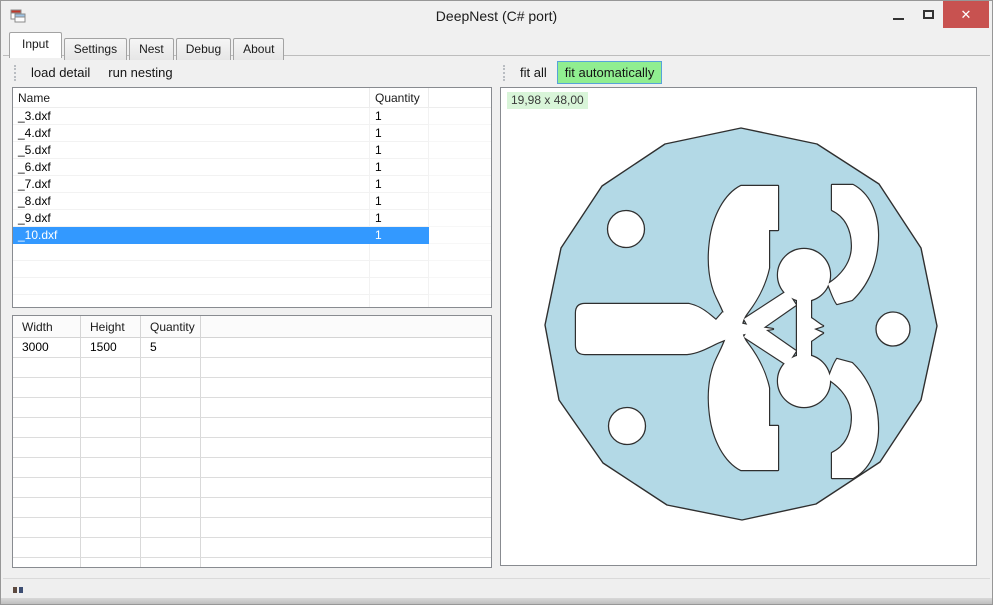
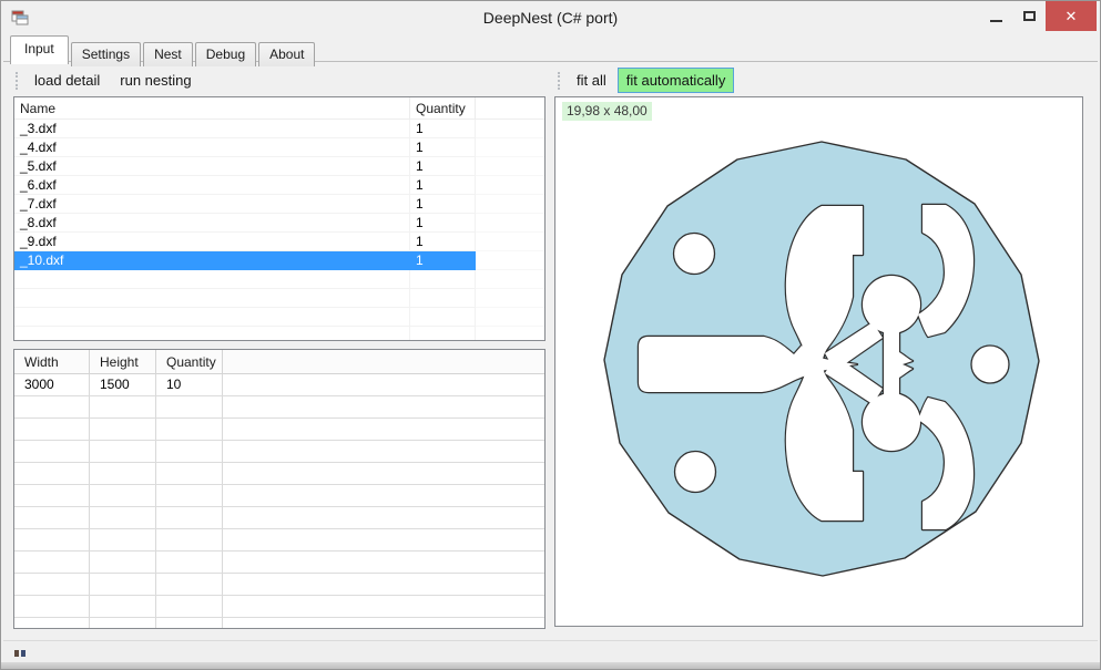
  DeepNest (C# port)
  ✕
  Input Settings Nest Debug About
  load detail
  run nesting
  Name
  Quantity
  _3.dxf
  1
  _4.dxf
  1
  _5.dxf
  1
  _6.dxf
  1
  _7.dxf
  1
  _8.dxf
  1
  _9.dxf
  1
  _10.dxf
  1
  Width
  Height
  Quantity
  3000
  1500
- 5
+ 10
  fit all
  fit automatically
  19,98 x 48,00
